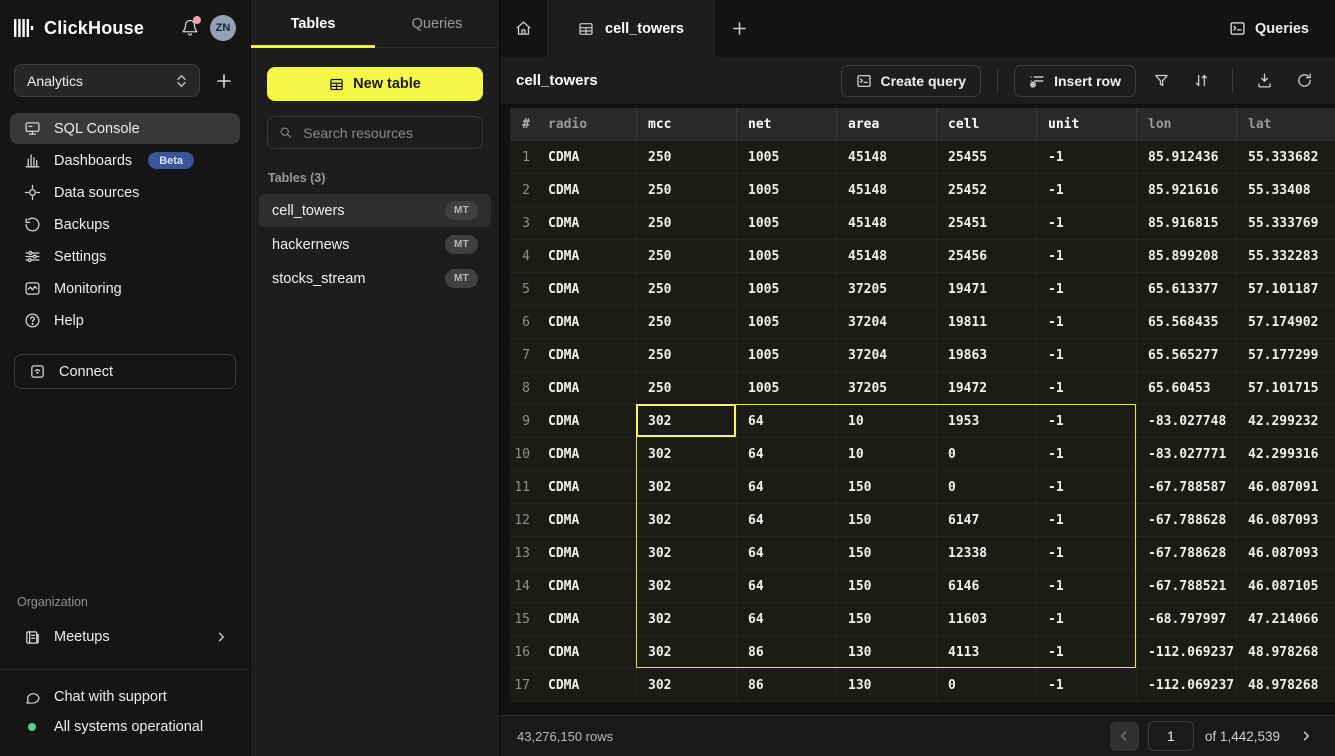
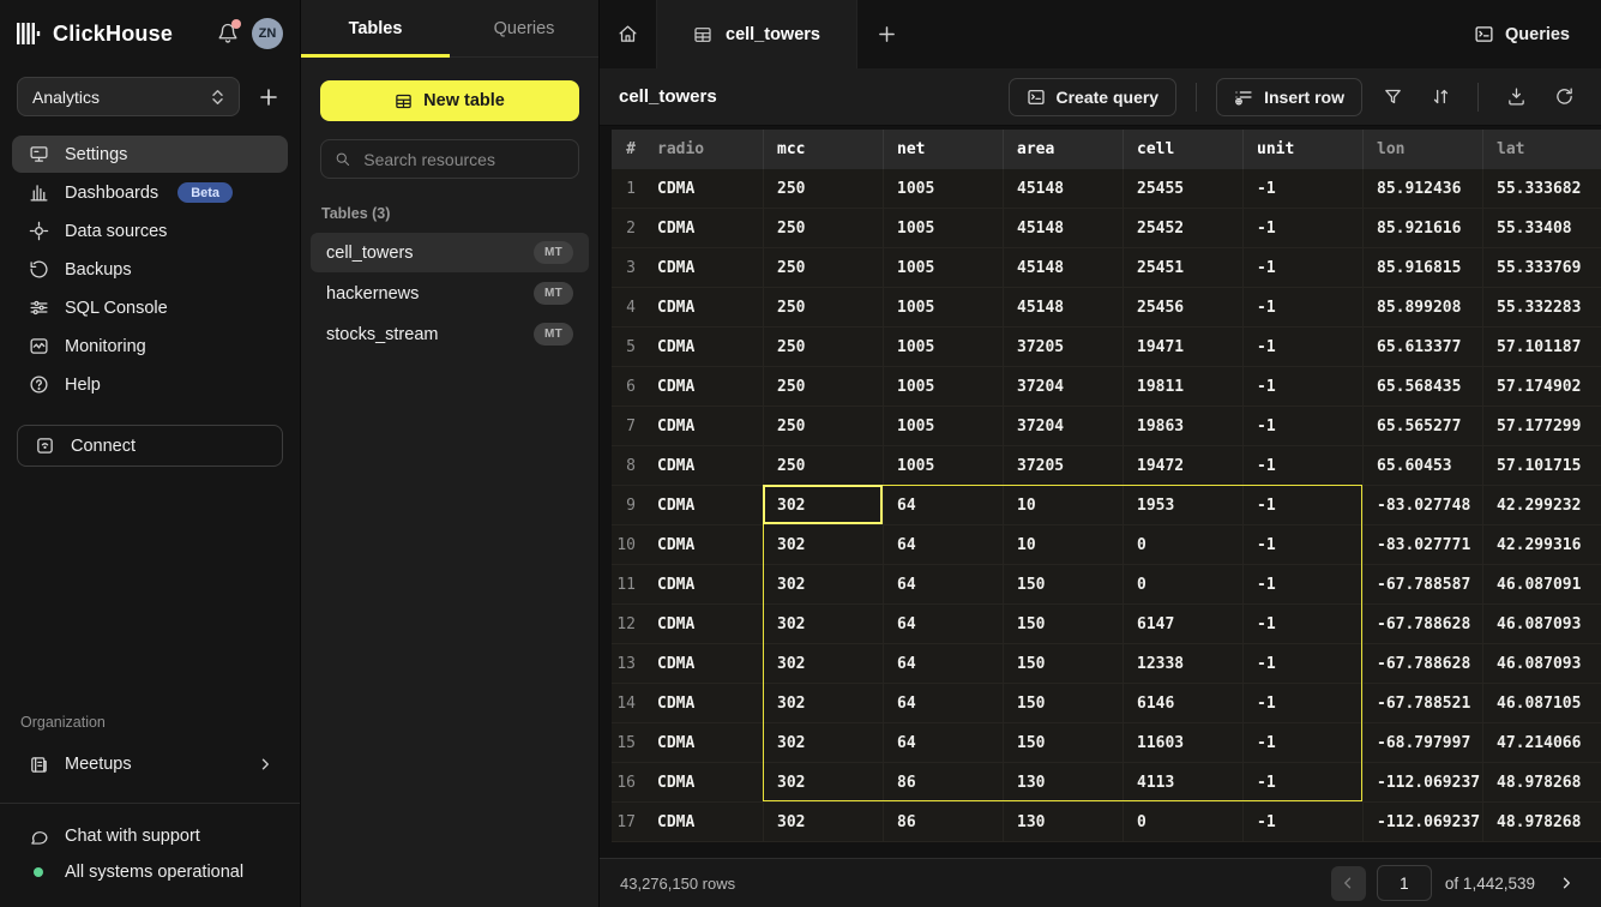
  ClickHouse
  ZN
  Analytics
- SQL Console
+ Settings
  Dashboards
  Beta
  Data sources
  Backups
- Settings
+ SQL Console
  Monitoring
  Help
  Connect
  Organization
  Meetups
  Chat with support
  All systems operational
  Tables
  Queries
  New table
  Search resources
  Tables (3)
  cell_towers
  MT
  hackernews
  MT
  stocks_stream
  MT
  cell_towers
  Queries
  cell_towers
  Create query
  Insert row
  #
  radio
  mcc
  net
  area
  cell
  unit
  lon
  lat
  1
  CDMA
  250
  1005
  45148
  25455
  -1
  85.912436
  55.333682
  2
  CDMA
  250
  1005
  45148
  25452
  -1
  85.921616
  55.33408
  3
  CDMA
  250
  1005
  45148
  25451
  -1
  85.916815
  55.333769
  4
  CDMA
  250
  1005
  45148
  25456
  -1
  85.899208
  55.332283
  5
  CDMA
  250
  1005
  37205
  19471
  -1
  65.613377
  57.101187
  6
  CDMA
  250
  1005
  37204
  19811
  -1
  65.568435
  57.174902
  7
  CDMA
  250
  1005
  37204
  19863
  -1
  65.565277
  57.177299
  8
  CDMA
  250
  1005
  37205
  19472
  -1
  65.60453
  57.101715
  9
  CDMA
  302
  64
  10
  1953
  -1
  -83.027748
  42.299232
  10
  CDMA
  302
  64
  10
  0
  -1
  -83.027771
  42.299316
  11
  CDMA
  302
  64
  150
  0
  -1
  -67.788587
  46.087091
  12
  CDMA
  302
  64
  150
  6147
  -1
  -67.788628
  46.087093
  13
  CDMA
  302
  64
  150
  12338
  -1
  -67.788628
  46.087093
  14
  CDMA
  302
  64
  150
  6146
  -1
  -67.788521
  46.087105
  15
  CDMA
  302
  64
  150
  11603
  -1
  -68.797997
  47.214066
  16
  CDMA
  302
  86
  130
  4113
  -1
  -112.069237
  48.978268
  17
  CDMA
  302
  86
  130
  0
  -1
  -112.069237
  48.978268
  43,276,150 rows
  1
  of 1,442,539
